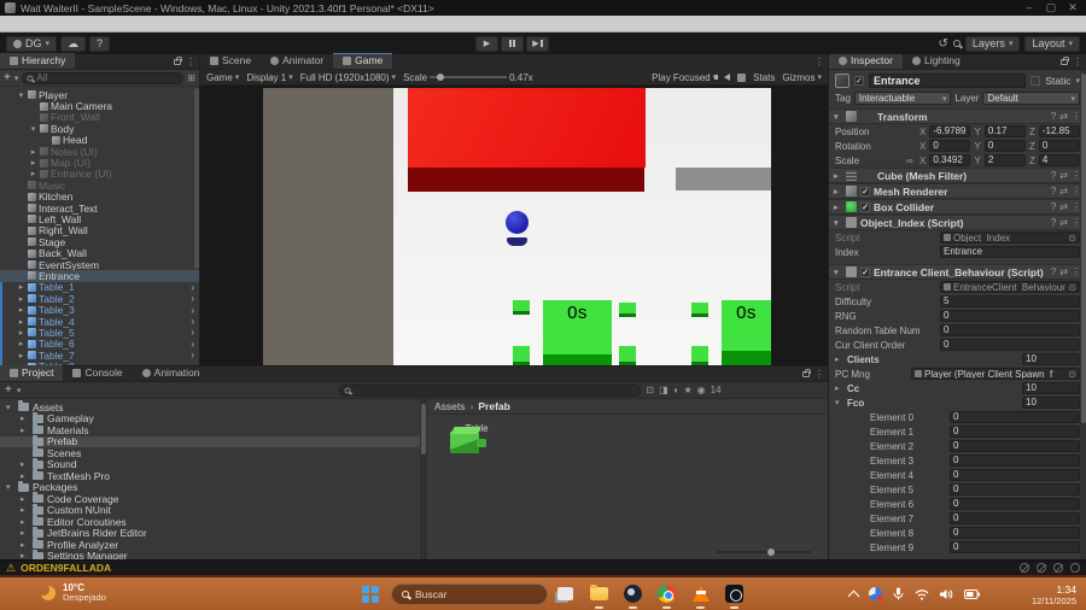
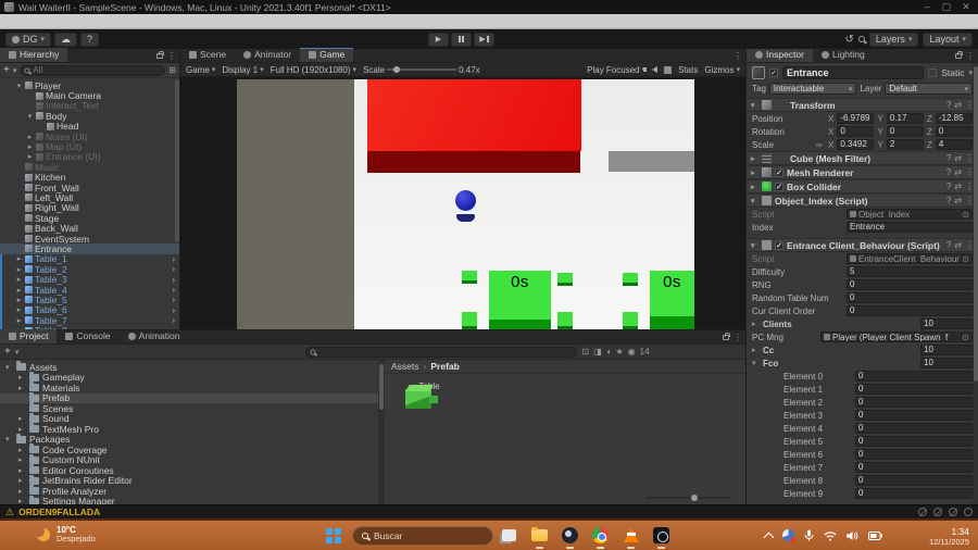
  Wait WaiterII - SampleScene - Windows, Mac, Linux - Unity 2021.3.40f1 Personal* <DX11>
  –
  ▢
  ✕
  DG
  ☁
  ?
  ↺
  Layers
  Layout
  Hierarchy
  ⋮
  +
  All
  ⊞
  Player
  Main Camera
- Front_Wall
+ Interact_Text
  Body
  Head
  Notes (UI)
  Map (UI)
  Entrance (UI)
  Music
  Kitchen
- Interact_Text
+ Front_Wall
  Left_Wall
  Right_Wall
  Stage
  Back_Wall
  EventSystem
  Entrance
  Table_1
  ›
  Table_2
  ›
  Table_3
  ›
  Table_4
  ›
  Table_5
  ›
  Table_6
  ›
  Table_7
  ›
  Scene
  Animator
  Game
  ⋮
  Game
  Display 1
  Full HD (1920x1080)
  Scale
  0.47x
  Play Focused
  Stats
  Gizmos
  0s
  0s
  Project
  Console
  Animation
  ⋮
  +
  ⊡
  ◨
  ◖
  ★
  ◉
  14
  Assets
  Gameplay
  Materials
  Prefab
  Scenes
  Sound
  TextMesh Pro
  Packages
  Code Coverage
  Custom NUnit
  Editor Coroutines
  JetBrains Rider Editor
  Profile Analyzer
  Settings Manager
  Assets
  ›
  Prefab
  Inspector
  Lighting
  ⋮
  Entrance
  Static
  Tag
  Interactuable
  Layer
  Default
  Transform
  ?
  ⇄
  ⋮
  Position
  X
  -6.9789
  Y
  0.17
  Z
  -12.85
  Rotation
  X
  0
  Y
  0
  Z
  0
  Scale
  ∞
  X
  0.3492
  Y
  2
  Z
  4
  Cube (Mesh Filter)
  ?
  ⇄
  ⋮
  Mesh Renderer
  ?
  ⇄
  ⋮
  Box Collider
  ?
  ⇄
  ⋮
  Object_Index (Script)
  ?
  ⇄
  ⋮
  Script
  Object_Index
  ⊙
  Index
  Entrance
  Entrance Client_Behaviour (Script)
  ?
  ⇄
  ⋮
  Script
  EntranceClient_Behaviour
  ⊙
  Difficulty
  5
  RNG
  0
  Random Table Num
  0
  Cur Client Order
  0
  Clients
  10
  PC Mng
  Player (Player Client Spawn_f
  ⊙
  Cc
  10
  Fco
  10
  Element 0
  0
  Element 1
  0
  Element 2
  0
  Element 3
  0
  Element 4
  0
  Element 5
  0
  Element 6
  0
  Element 7
  0
  Element 8
  0
  Element 9
  0
  ⚠
  ORDEN9FALLADA
  10°C
  Despejado
  Buscar
  1:34
  12/11/2025
